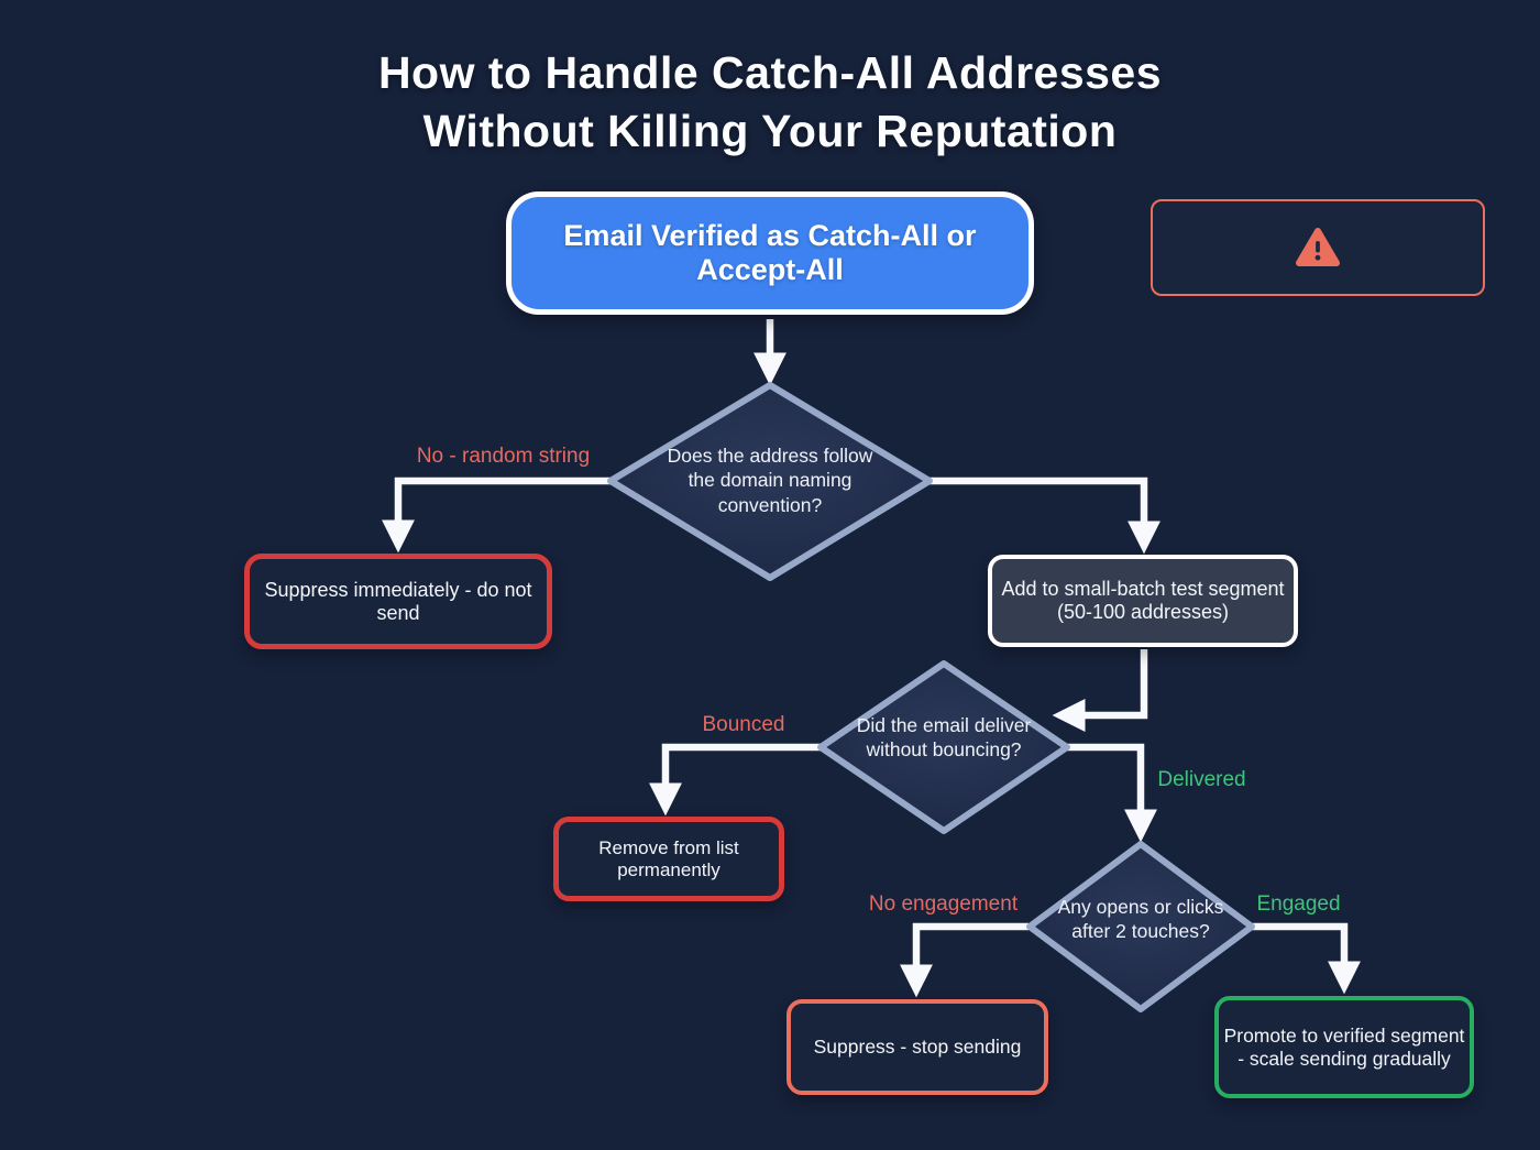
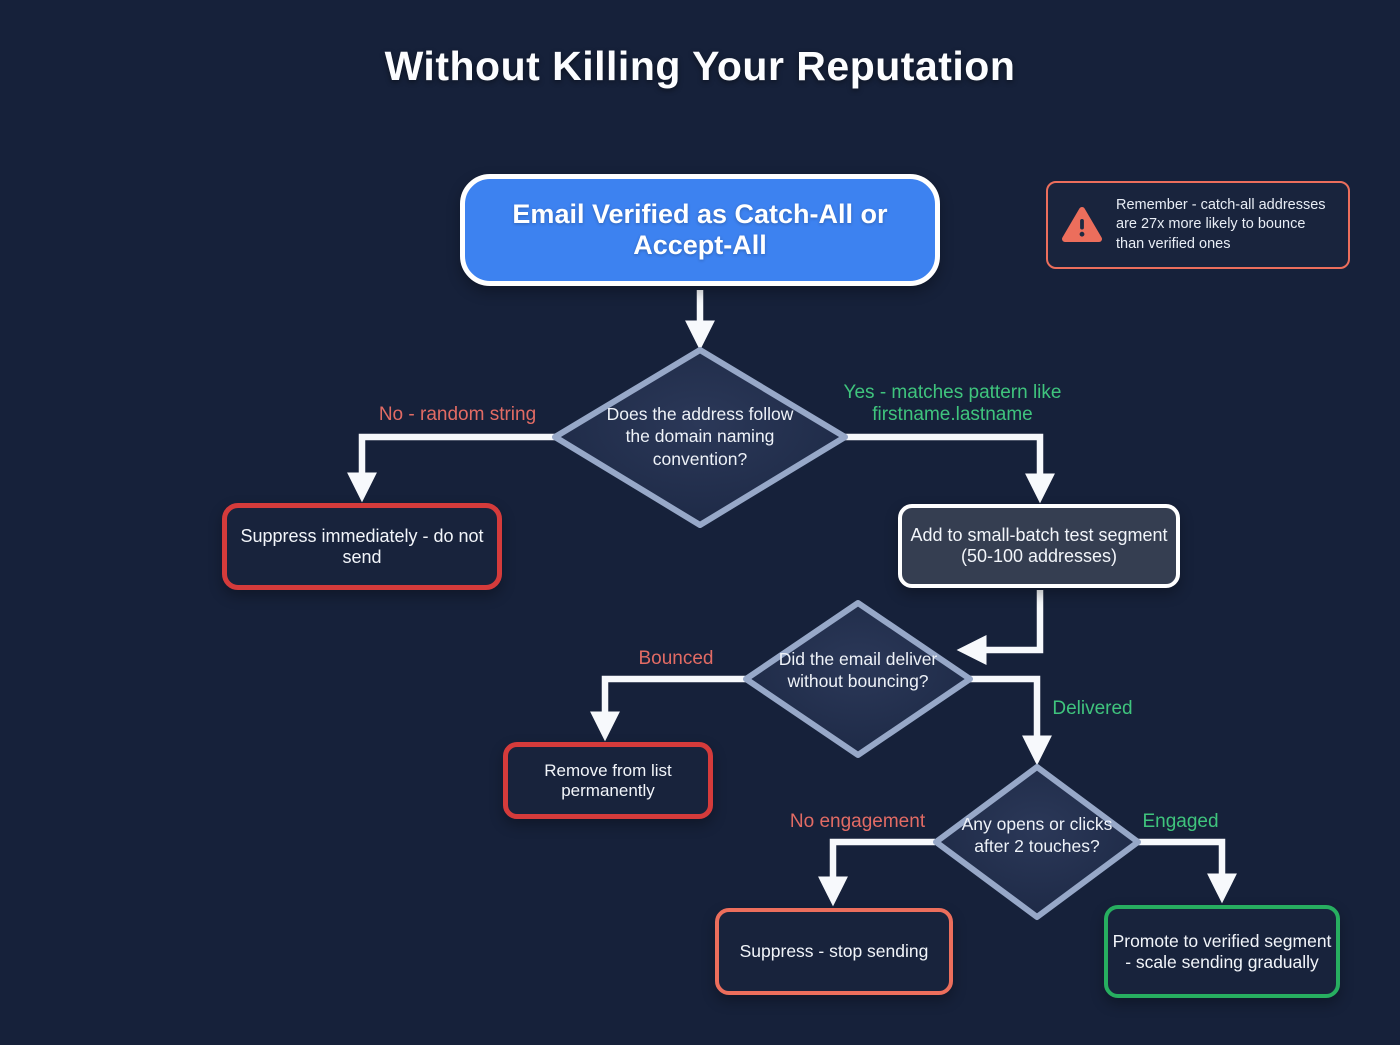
- How to Handle Catch-All Addresses
  Without Killing Your Reputation
  Email Verified as Catch-All or Accept-All
+ Remember - catch-all addresses are 27x more likely to bounce than verified ones
  Does the address follow the domain naming convention?
  Did the email deliver without bouncing?
  Any opens or clicks after 2 touches?
  Suppress immediately - do not send
  Add to small-batch test segment (50-100 addresses)
  Remove from list permanently
  Suppress - stop sending
  Promote to verified segment - scale sending gradually
  No - random string
+ Yes - matches pattern like firstname.lastname
  Bounced
  Delivered
  No engagement
  Engaged
